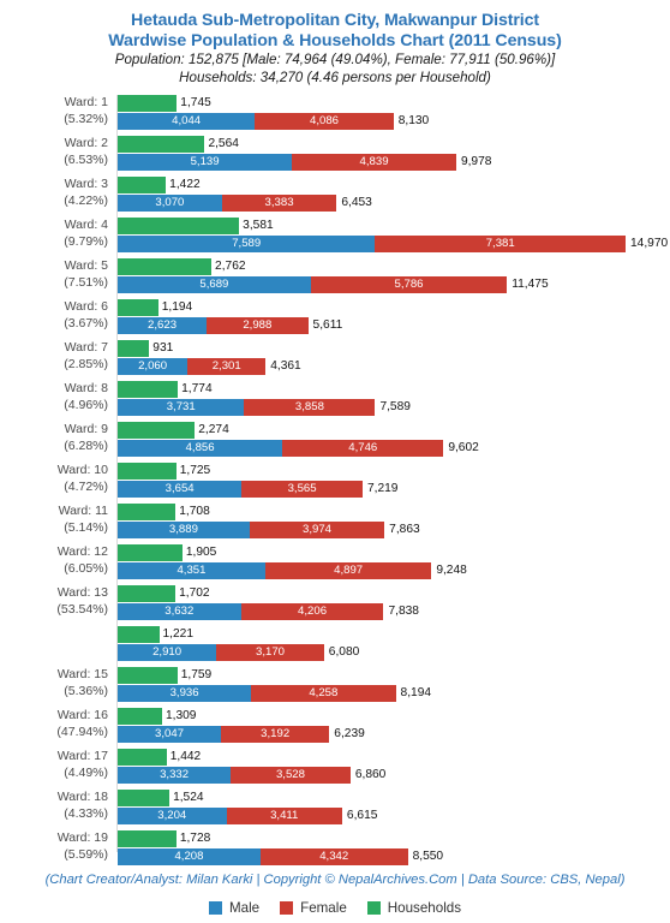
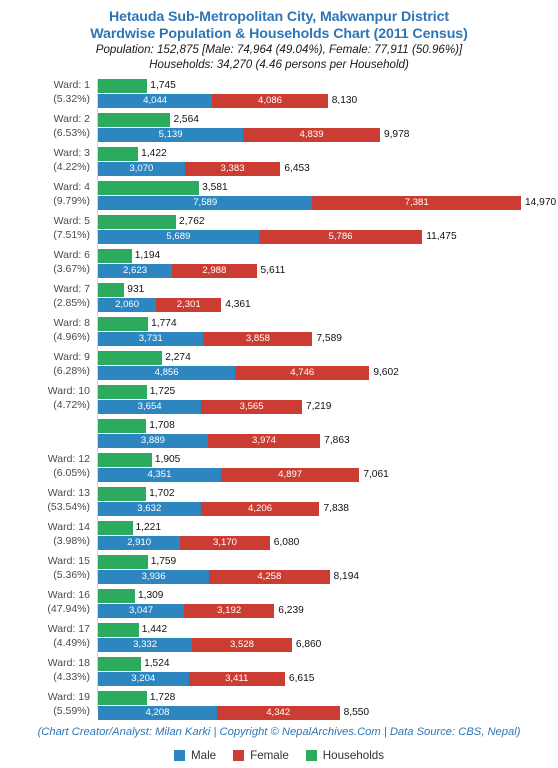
  Hetauda Sub-Metropolitan City, Makwanpur District
  Wardwise Population & Households Chart (2011 Census)
  Population: 152,875 [Male: 74,964 (49.04%), Female: 77,911 (50.96%)]
  Households: 34,270 (4.46 persons per Household)
  Ward: 1
  (5.32%)
  1,745
  4,044
  4,086
  8,130
  Ward: 2
  (6.53%)
  2,564
  5,139
  4,839
  9,978
  Ward: 3
  (4.22%)
  1,422
  3,070
  3,383
  6,453
  Ward: 4
  (9.79%)
  3,581
  7,589
  7,381
  14,970
  Ward: 5
  (7.51%)
  2,762
  5,689
  5,786
  11,475
  Ward: 6
  (3.67%)
  1,194
  2,623
  2,988
  5,611
  Ward: 7
  (2.85%)
  931
  2,060
  2,301
  4,361
  Ward: 8
  (4.96%)
  1,774
  3,731
  3,858
  7,589
  Ward: 9
  (6.28%)
  2,274
  4,856
  4,746
  9,602
  Ward: 10
  (4.72%)
  1,725
  3,654
  3,565
  7,219
- Ward: 11
- (5.14%)
  1,708
  3,889
  3,974
  7,863
  Ward: 12
  (6.05%)
  1,905
  4,351
  4,897
- 9,248
+ 7,061
  Ward: 13
  (53.54%)
  1,702
  3,632
  4,206
  7,838
+ Ward: 14
+ (3.98%)
  1,221
  2,910
  3,170
  6,080
  Ward: 15
  (5.36%)
  1,759
  3,936
  4,258
  8,194
  Ward: 16
  (47.94%)
  1,309
  3,047
  3,192
  6,239
  Ward: 17
  (4.49%)
  1,442
  3,332
  3,528
  6,860
  Ward: 18
  (4.33%)
  1,524
  3,204
  3,411
  6,615
  Ward: 19
  (5.59%)
  1,728
  4,208
  4,342
  8,550
  (Chart Creator/Analyst: Milan Karki | Copyright © NepalArchives.Com | Data Source: CBS, Nepal)
  Male
  Female
  Households
